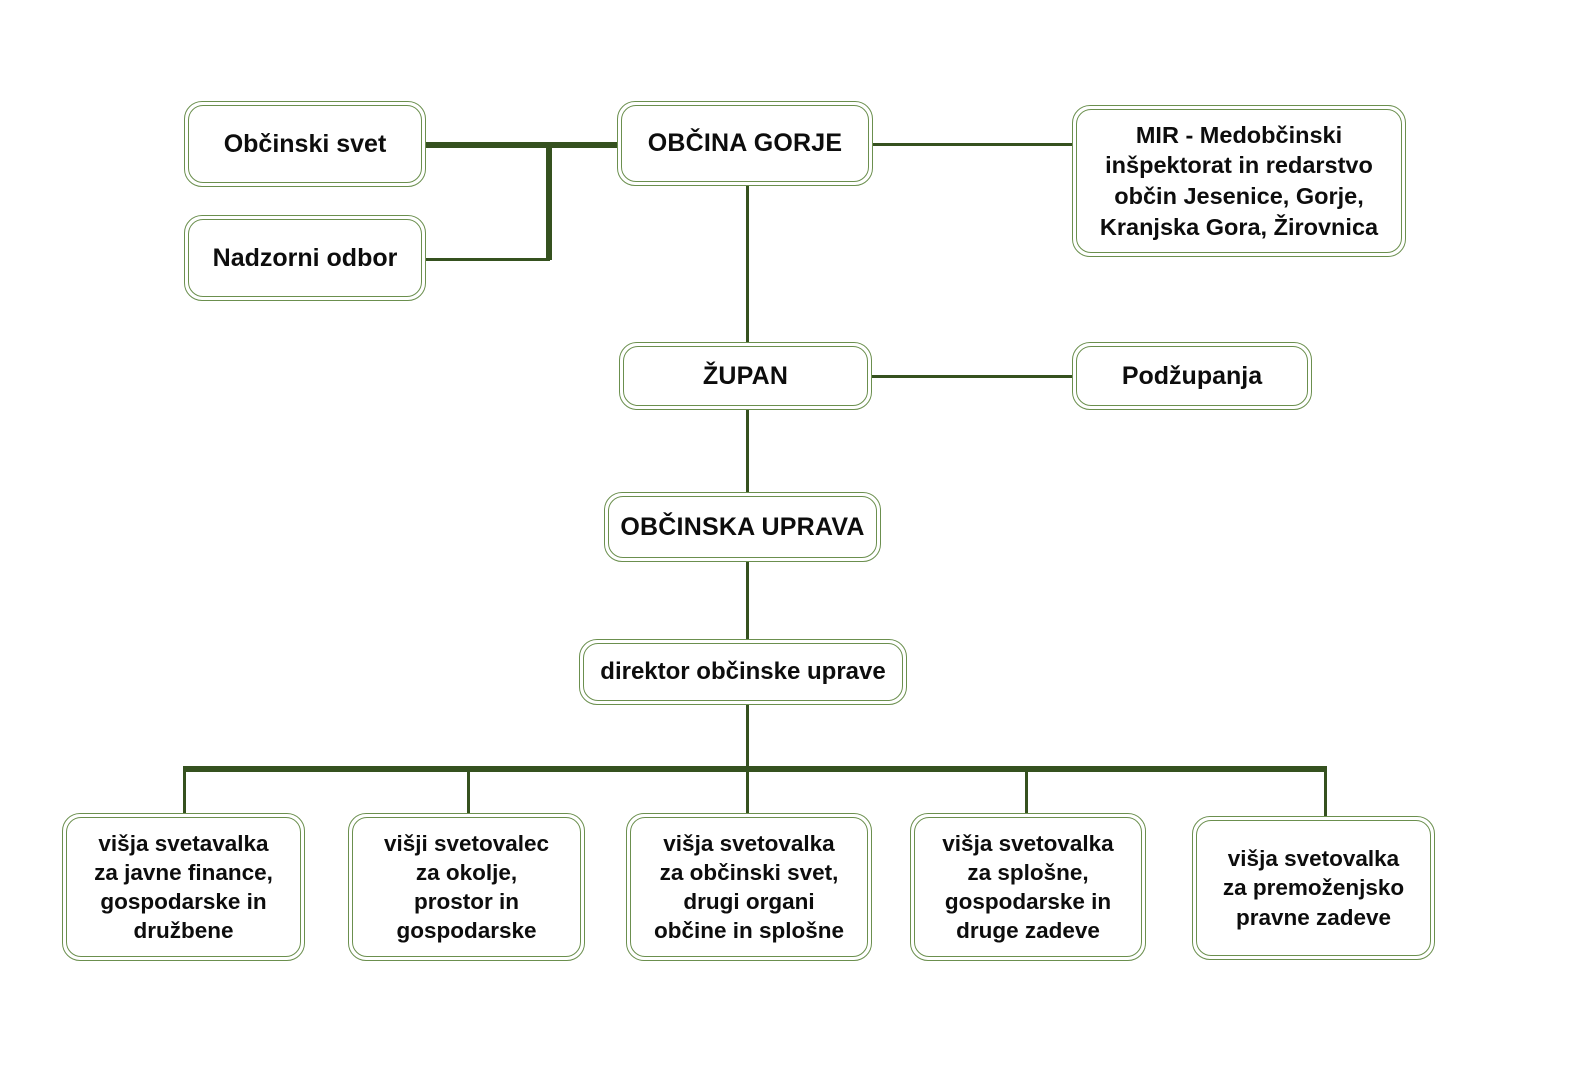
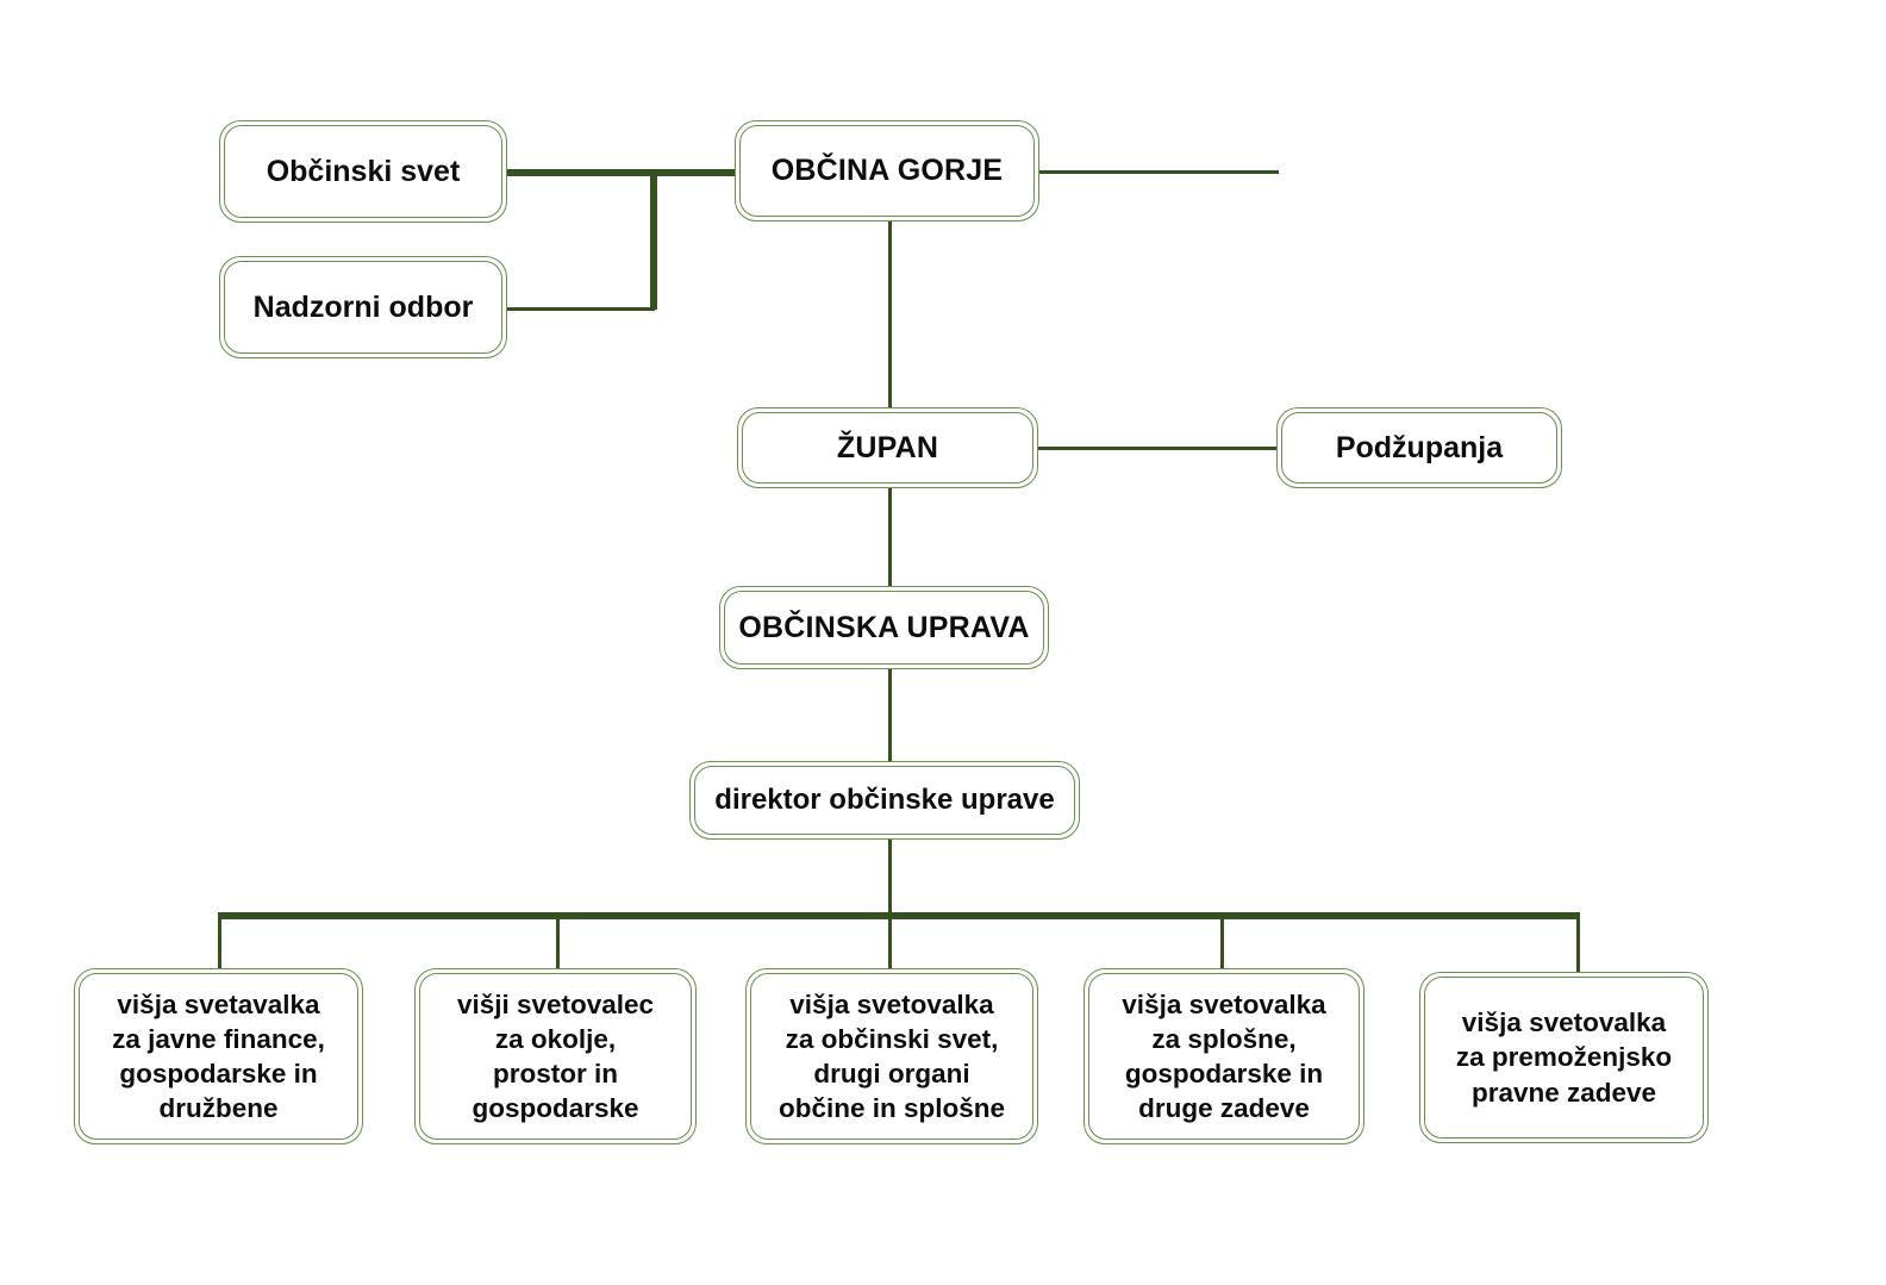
  Občinski svet
  Nadzorni odbor
  OBČINA GORJE
- MIR - Medobčinski
- inšpektorat in redarstvo
- občin Jesenice, Gorje,
- Kranjska Gora, Žirovnica
  ŽUPAN
  Podžupanja
  OBČINSKA UPRAVA
  direktor občinske uprave
  višja svetavalka
  za javne finance,
  gospodarske in
  družbene
  višji svetovalec
  za okolje,
  prostor in
  gospodarske
  višja svetovalka
  za občinski svet,
  drugi organi
  občine in splošne
  višja svetovalka
  za splošne,
  gospodarske in
  druge zadeve
  višja svetovalka
  za premoženjsko
  pravne zadeve
